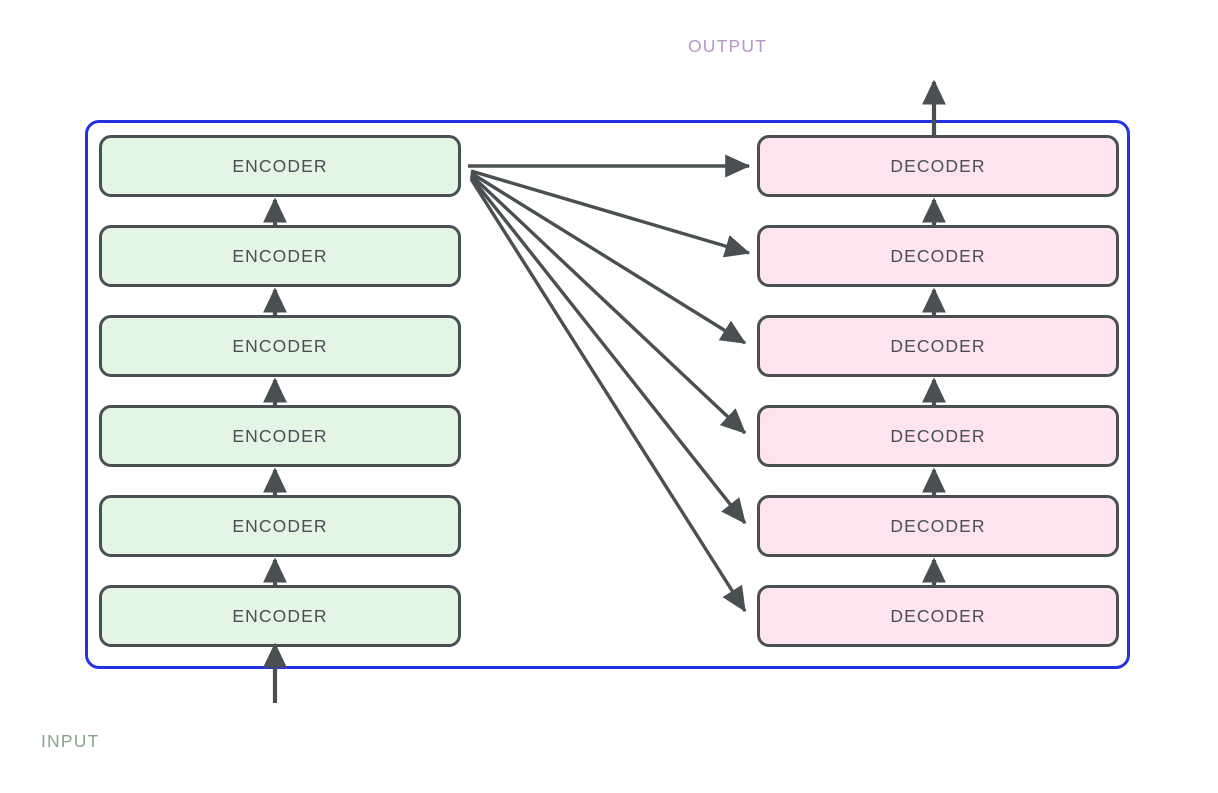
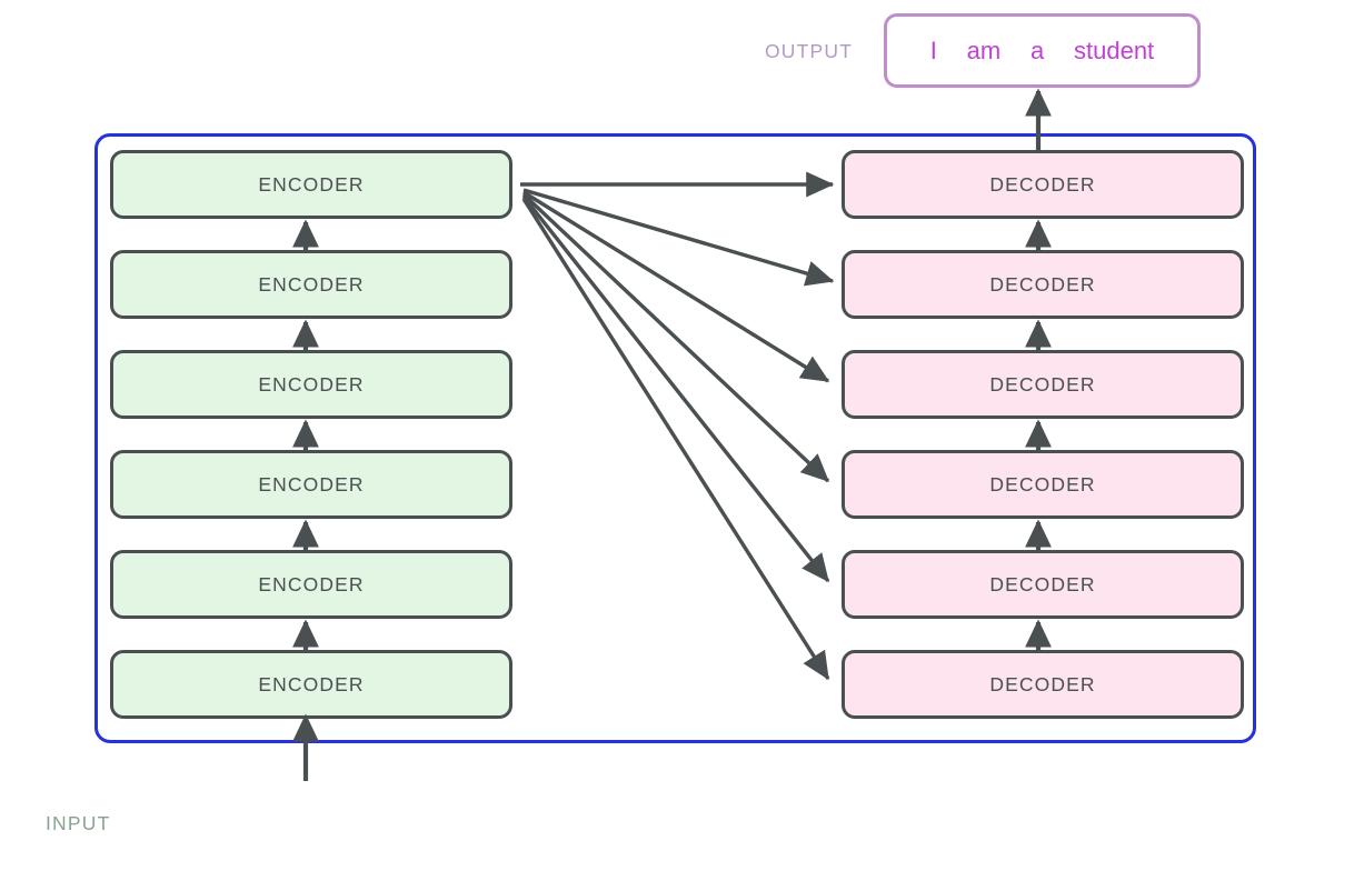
  ENCODER
  ENCODER
  ENCODER
  ENCODER
  ENCODER
  ENCODER
  DECODER
  DECODER
  DECODER
  DECODER
  DECODER
  DECODER
  OUTPUT
+ I
+ am
+ a
+ student
  INPUT
